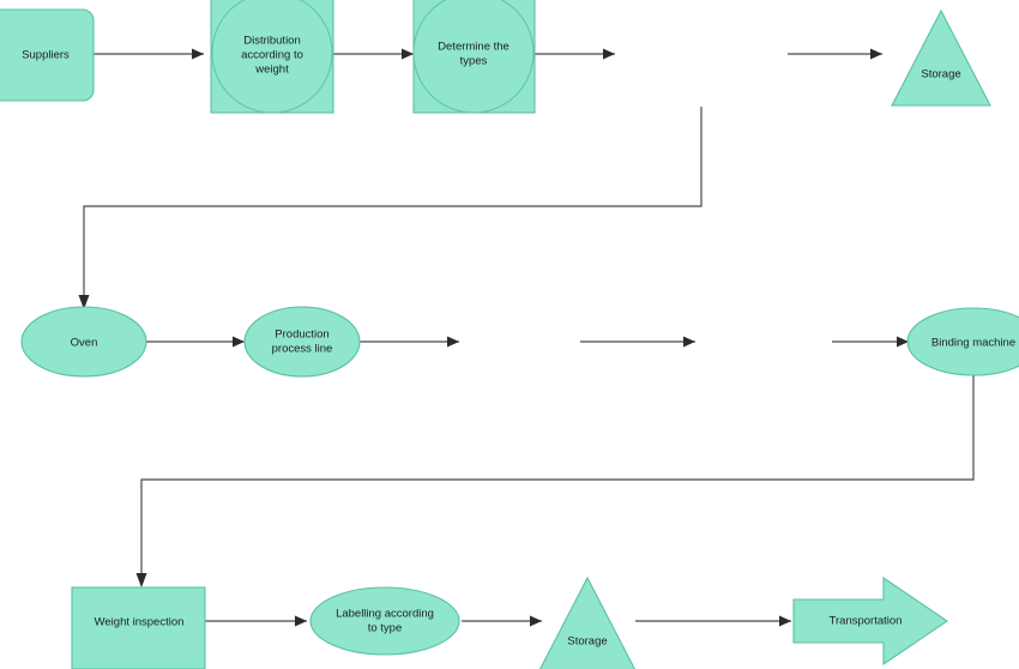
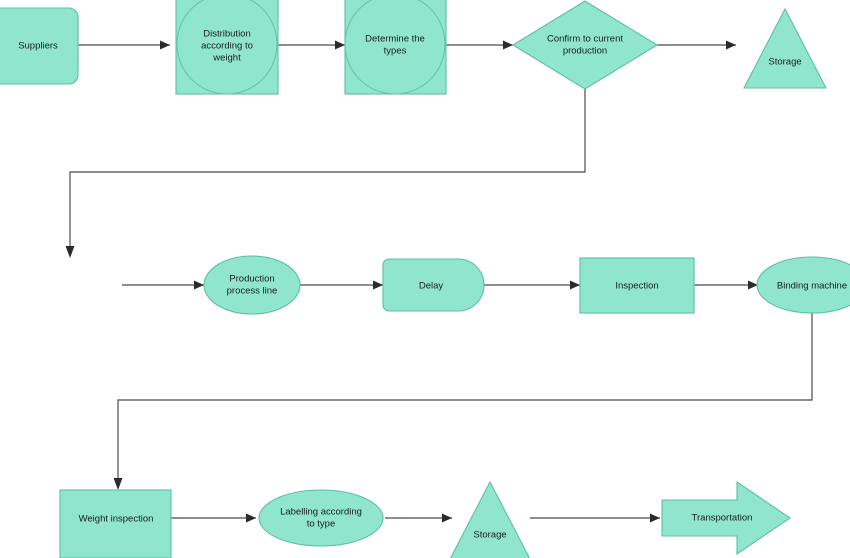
  Suppliers
  Distribution
  according to
  weight
  Determine the
  types
+ Confirm to current
+ production
  Storage
- Oven
  Production
  process line
+ Delay
+ Inspection
  Binding machine
  Weight inspection
  Labelling according
  to type
  Storage
  Transportation
